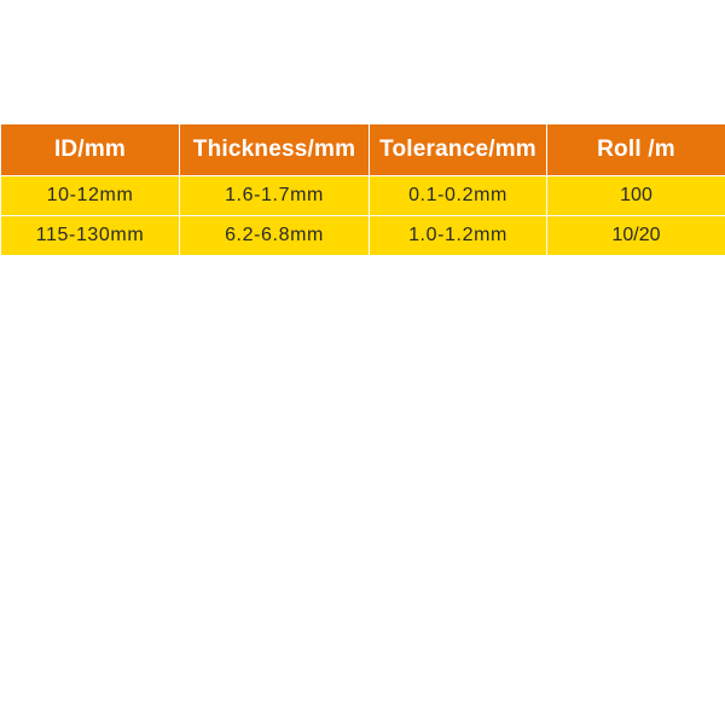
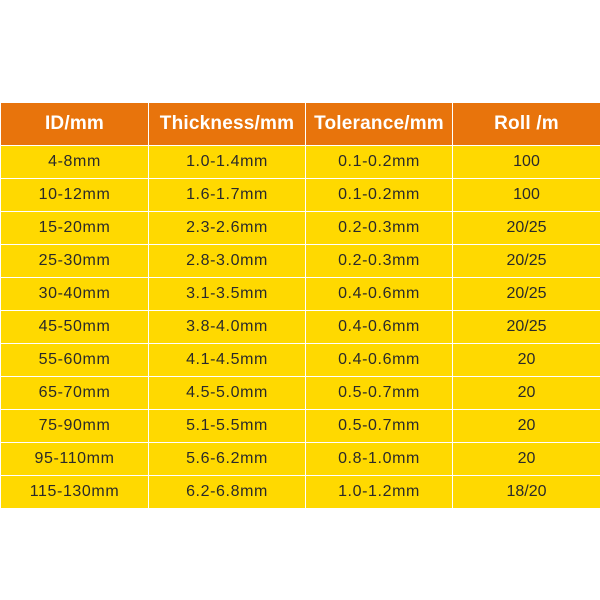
  ID/mm	Thickness/mm	Tolerance/mm	Roll /m
+ 4-8mm	1.0-1.4mm	0.1-0.2mm	100
  10-12mm	1.6-1.7mm	0.1-0.2mm	100
+ 15-20mm	2.3-2.6mm	0.2-0.3mm	20/25
+ 25-30mm	2.8-3.0mm	0.2-0.3mm	20/25
+ 30-40mm	3.1-3.5mm	0.4-0.6mm	20/25
+ 45-50mm	3.8-4.0mm	0.4-0.6mm	20/25
+ 55-60mm	4.1-4.5mm	0.4-0.6mm	20
+ 65-70mm	4.5-5.0mm	0.5-0.7mm	20
+ 75-90mm	5.1-5.5mm	0.5-0.7mm	20
+ 95-110mm	5.6-6.2mm	0.8-1.0mm	20
- 115-130mm	6.2-6.8mm	1.0-1.2mm	10/20
+ 115-130mm	6.2-6.8mm	1.0-1.2mm	18/20
